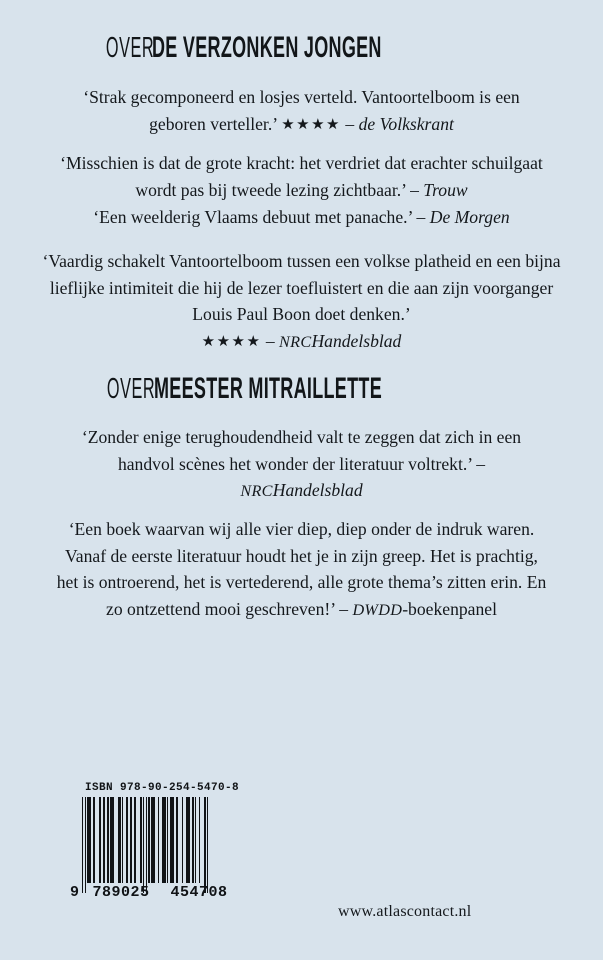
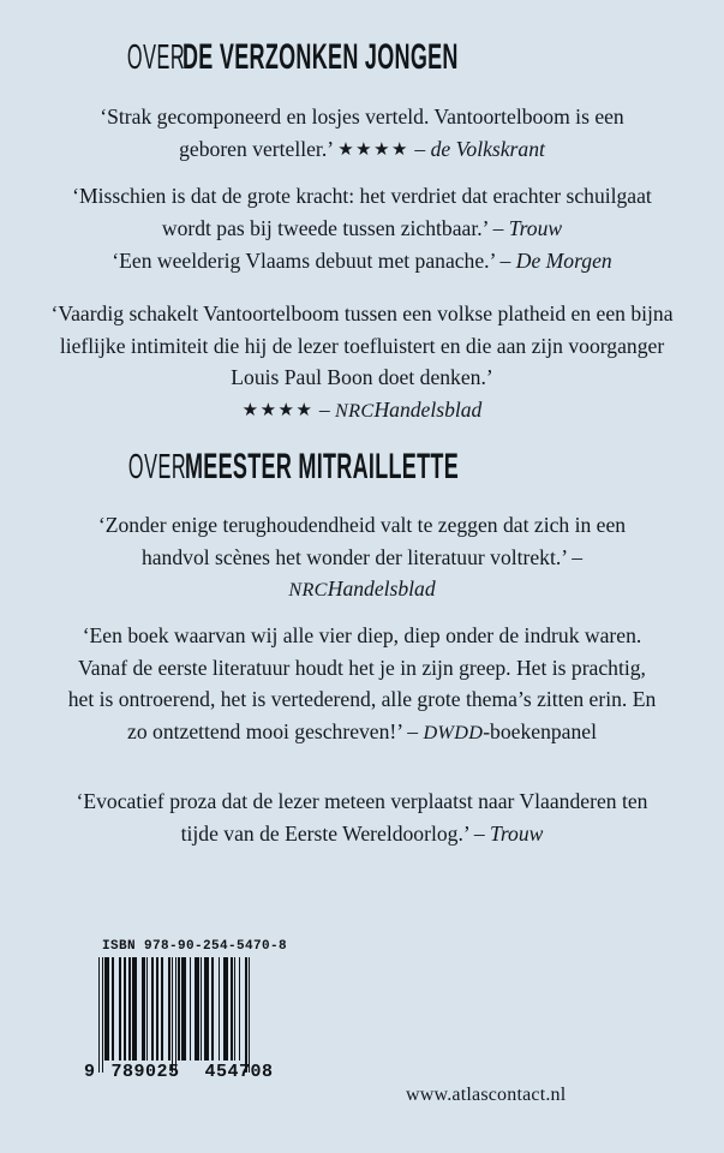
  OVERDE VERZONKEN JONGEN
  ‘Strak gecomponeerd en losjes verteld. Vantoortelboom is een geboren verteller.’ ★★★★ – de Volkskrant
- ‘Misschien is dat de grote kracht: het verdriet dat erachter schuilgaat wordt pas bij tweede lezing zichtbaar.’ – Trouw
+ ‘Misschien is dat de grote kracht: het verdriet dat erachter schuilgaat wordt pas bij tweede tussen zichtbaar.’ – Trouw
  ‘Een weelderig Vlaams debuut met panache.’ – De Morgen
  ‘Vaardig schakelt Vantoortelboom tussen een volkse platheid en een bijna lieflijke intimiteit die hij de lezer toefluistert en die aan zijn voorganger Louis Paul Boon doet denken.’
  ★★★★ – NRCHandelsblad
  OVERMEESTER MITRAILLETTE
  ‘Zonder enige terughoudendheid valt te zeggen dat zich in een handvol scènes het wonder der literatuur voltrekt.’ – NRCHandelsblad
  ‘Een boek waarvan wij alle vier diep, diep onder de indruk waren. Vanaf de eerste literatuur houdt het je in zijn greep. Het is prachtig, het is ontroerend, het is vertederend, alle grote thema’s zitten erin. En zo ontzettend mooi geschreven!’ – DWDD-boekenpanel
+ ‘Evocatief proza dat de lezer meteen verplaatst naar Vlaanderen ten tijde van de Eerste Wereldoorlog.’ – Trouw
  ISBN 978-90-254-5470-8
  9
  789025
  454708
  www.atlascontact.nl
